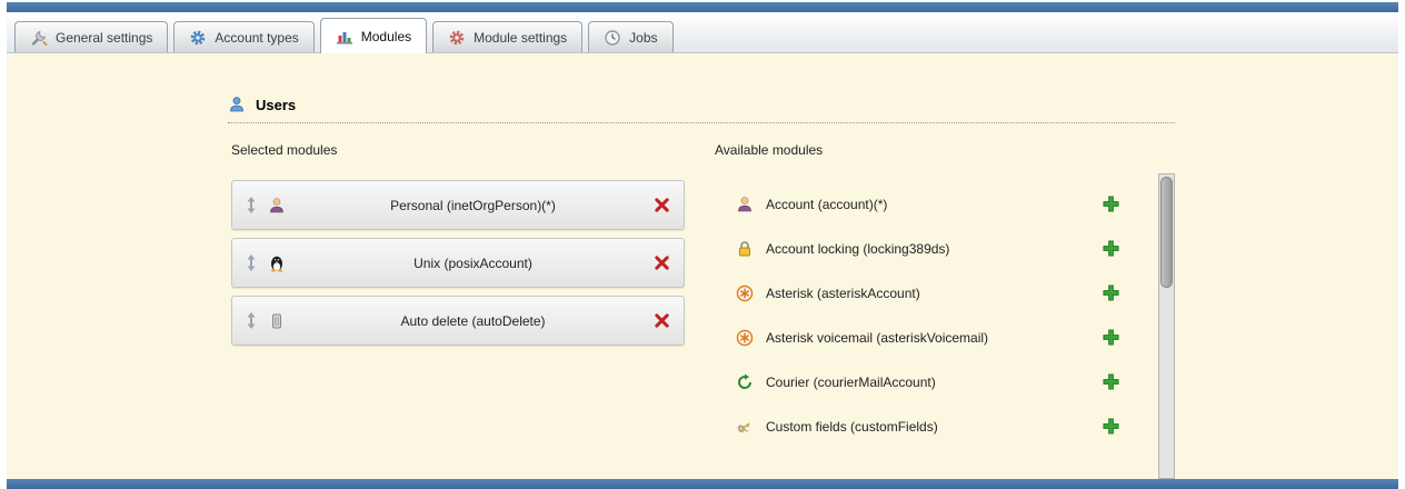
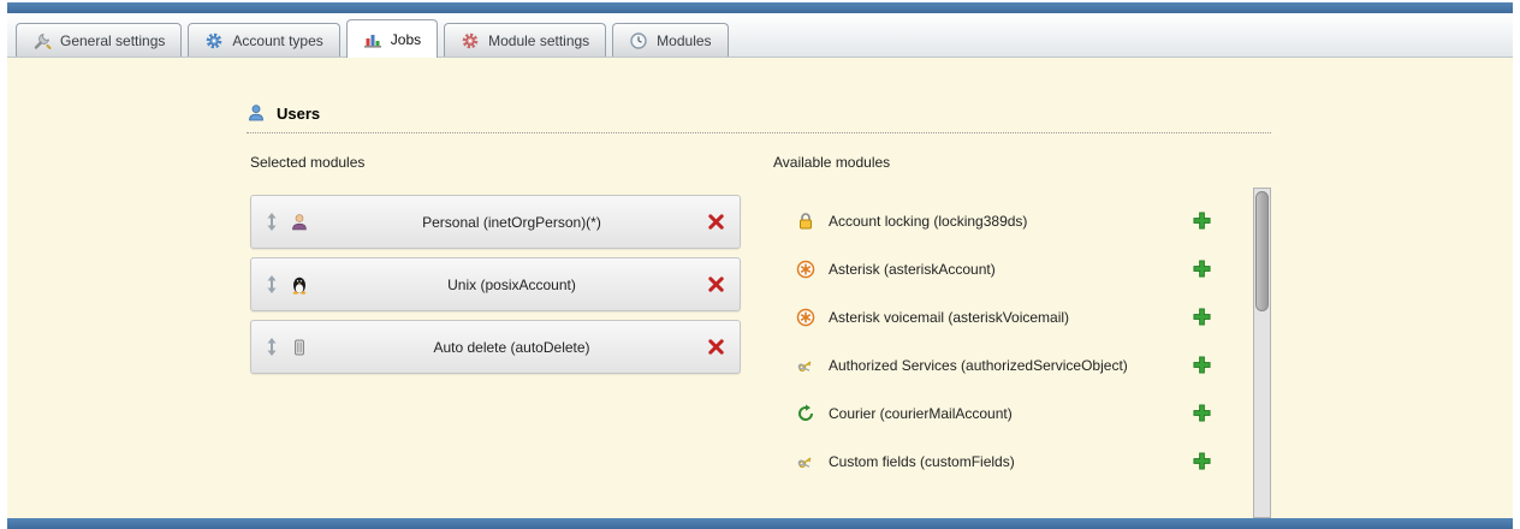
  General settings
  Account types
- Modules
+ Jobs
  Module settings
- Jobs
+ Modules
  Users
  Selected modules
  Available modules
  Personal (inetOrgPerson)(*)
  Unix (posixAccount)
  Auto delete (autoDelete)
- Account (account)(*)
  Account locking (locking389ds)
  Asterisk (asteriskAccount)
  Asterisk voicemail (asteriskVoicemail)
+ Authorized Services (authorizedServiceObject)
  Courier (courierMailAccount)
  Custom fields (customFields)
